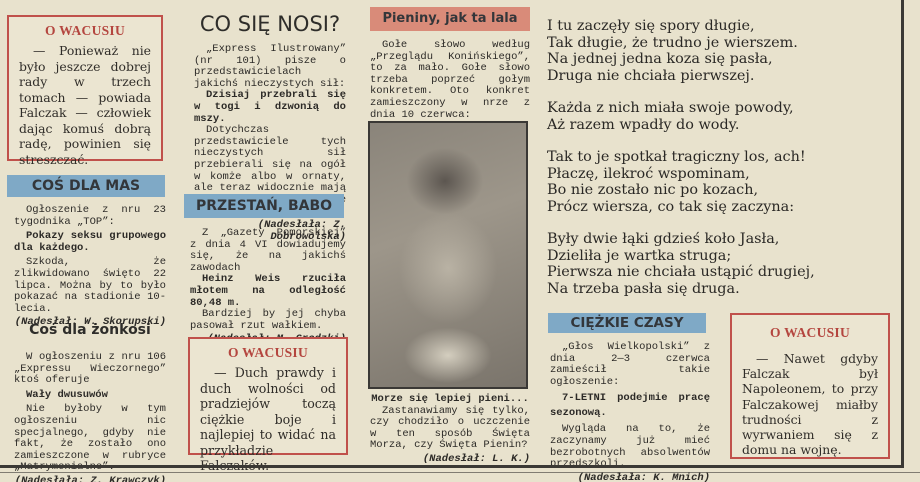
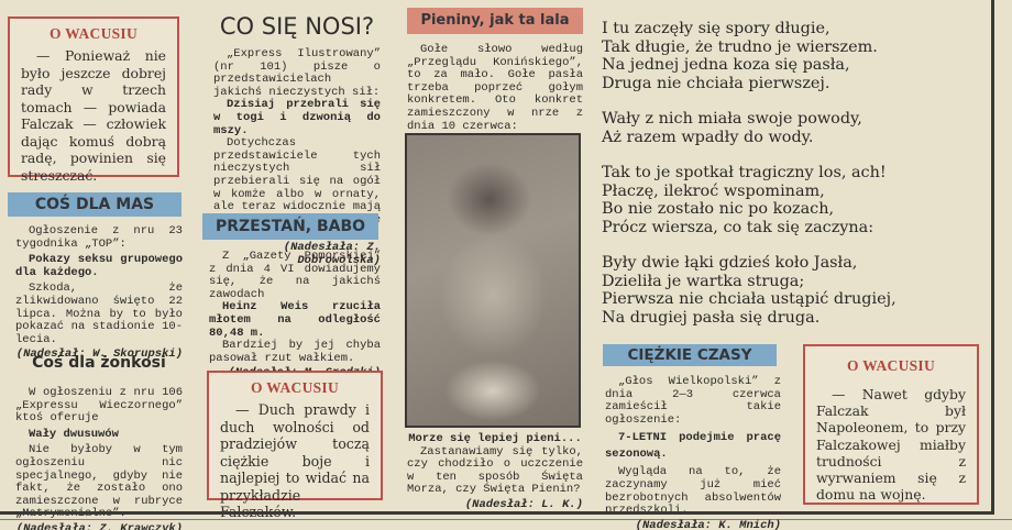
  O WACUSIU
  — Ponieważ nie było jeszcze dobrej rady w trzech tomach — powiada Falczak — człowiek dając komuś dobrą radę, powinien się streszczać.
  COŚ DLA MAS
  Ogłoszenie z nru 23 tygodnika „TOP”:
  Pokazy seksu grupowego dla każdego.
  Szkoda, że zlikwidowano święto 22 lipca. Można by to było pokazać na stadionie 10-lecia.
  (Nadesłał: W. Skorupski)
  Coś dla żonkosi
  W ogłoszeniu z nru 106 „Expressu Wieczornego” ktoś oferuje
  Wały dwusuwów
  Nie byłoby w tym ogłoszeniu nic specjalnego, gdyby nie fakt, że zostało ono zamieszczone w rubryce
  (Nadesłała: Z. Krawczyk)
  CO SIĘ NOSI?
  „Express Ilustrowany” (nr 101) pisze o przedstawicielach jakichś nieczystych sił:
  Dzisiaj przebrali się w togi i dzwonią do mszy.
  Dotychczas przedstawiciele tych nieczystych sił przebierali się na ogół w komże albo w ornaty, ale teraz widocznie mają
  (Nadesłała: Z. Dobrowolska)
  PRZESTAŃ, BABO
  Z „Gazety Pomorskiej” z dnia 4 VI dowiadujemy się, że na jakichś zawodach
  Heinz Weis rzuciła młotem na odległość 80,48 m.
  Bardziej by jej chyba pasował rzut wałkiem.
  O WACUSIU
  — Duch prawdy i duch wolności od pradziejów toczą ciężkie boje i najlepiej to widać na przykładzie
  Pieniny, jak ta lala
- Gołe słowo według „Przeglądu Konińskiego”, to za mało. Gołe słowo trzeba poprzeć gołym konkretem. Oto konkret zamieszczony w nrze z dnia 10 czerwca:
+ Gołe słowo według „Przeglądu Konińskiego”, to za mało. Gołe pasła trzeba poprzeć gołym konkretem. Oto konkret zamieszczony w nrze z dnia 10 czerwca:
  Morze się lepiej pieni...
  Zastanawiamy się tylko, czy chodziło o uczczenie w ten sposób Święta Morza, czy Święta Pienin?
  (Nadesłał: L. K.)
  I tu zaczęły się spory długie,
  Tak długie, że trudno je wierszem.
  Na jednej jedna koza się pasła,
  Druga nie chciała pierwszej.
- Każda z nich miała swoje powody,
+ Wały z nich miała swoje powody,
  Aż razem wpadły do wody.
  Tak to je spotkał tragiczny los, ach!
  Płaczę, ilekroć wspominam,
  Bo nie zostało nic po kozach,
  Prócz wiersza, co tak się zaczyna:
  Były dwie łąki gdzieś koło Jasła,
  Dzieliła je wartka struga;
  Pierwsza nie chciała ustąpić drugiej,
- Na trzeba pasła się druga.
+ Na drugiej pasła się druga.
  CIĘŻKIE CZASY
  „Głos Wielkopolski” z dnia 2—3 czerwca zamieścił takie ogłoszenie:
  7-LETNI podejmie pracę sezonową.
  Wygląda na to, że zaczynamy już mieć bezrobotnych absolwentów
  (Nadesłała: K. Mnich)
  O WACUSIU
  — Nawet gdyby Falczak był Napoleonem, to przy Falczakowej miałby trudności z wyrwaniem się z domu na wojnę.
